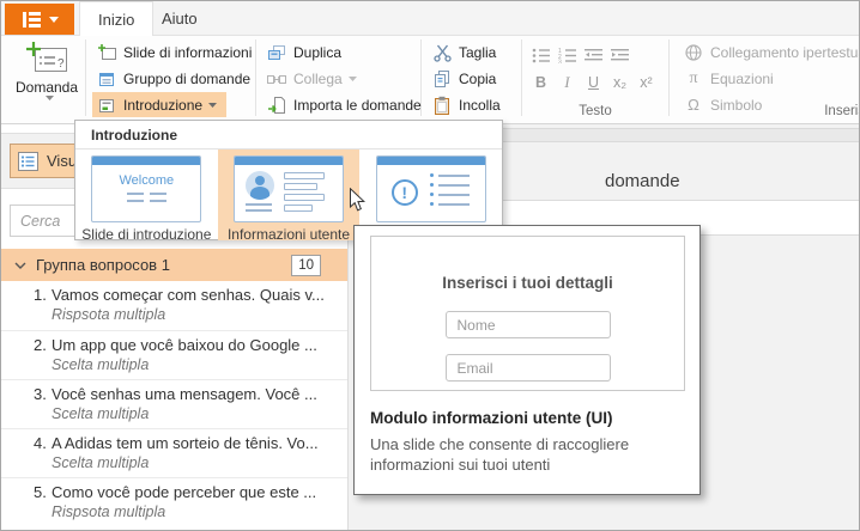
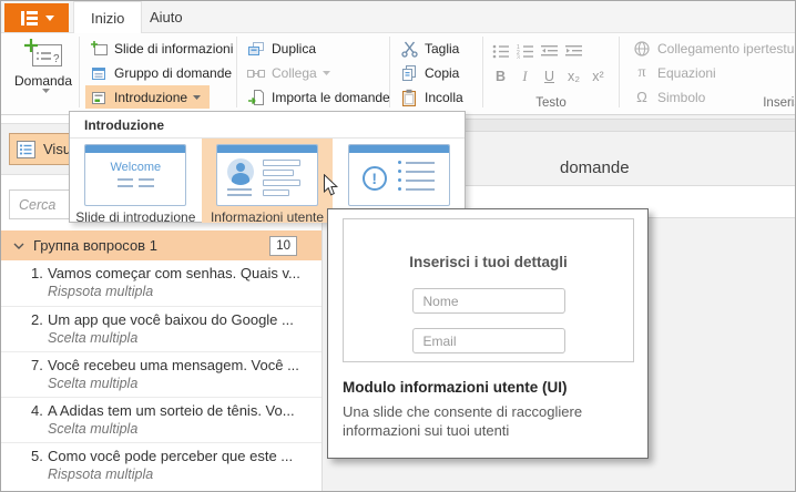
  Inizio
  Aiuto
  ?
  Domanda
  Slide di informazioni
  Gruppo di domande
  Introduzione
  Duplica
  Collega
  Importa le domande
  Taglia
  Copia
  Incolla
  B
  I
  U
  x₂
  x²
  Testo
  Collegamento ipertestu
  π
  Equazioni
  Ω
  Simbolo
  Visu
  Cerca
  Группа вопросов 1
  10
  1.
  Vamos começar com senhas. Quais v...
  Rispsota multipla
  2.
  Um app que você baixou do Google ...
  Scelta multipla
- 3.
+ 7.
- Você senhas uma mensagem. Você ...
+ Você recebeu uma mensagem. Você ...
  Scelta multipla
  4.
  A Adidas tem um sorteio de tênis. Vo...
  Scelta multipla
  5.
  Como você pode perceber que este ...
  Rispsota multipla
  domande
  Introduzione
  Welcome
  Slide di introduzione
  Informazioni utente
  !
  Inserisci i tuoi dettagli
  Nome
  Email
  Modulo informazioni utente (UI)
  Una slide che consente di raccogliere informazioni sui tuoi utenti
